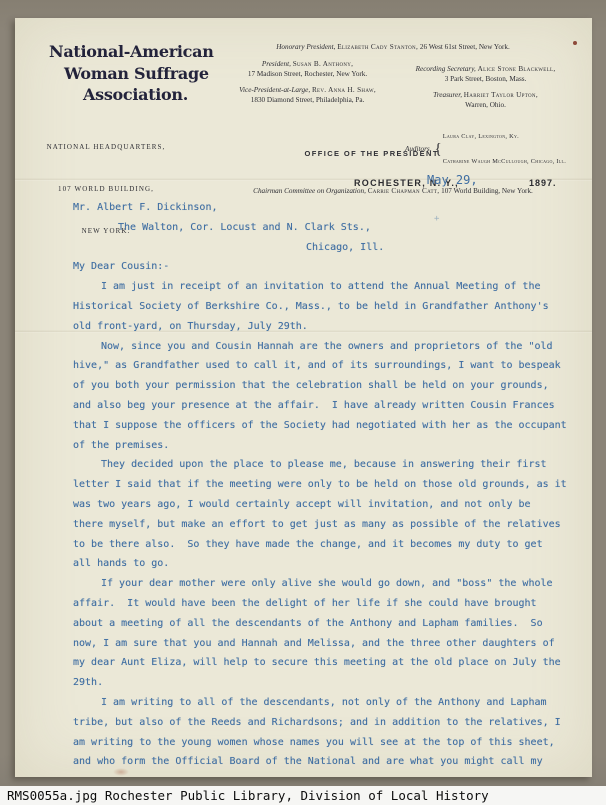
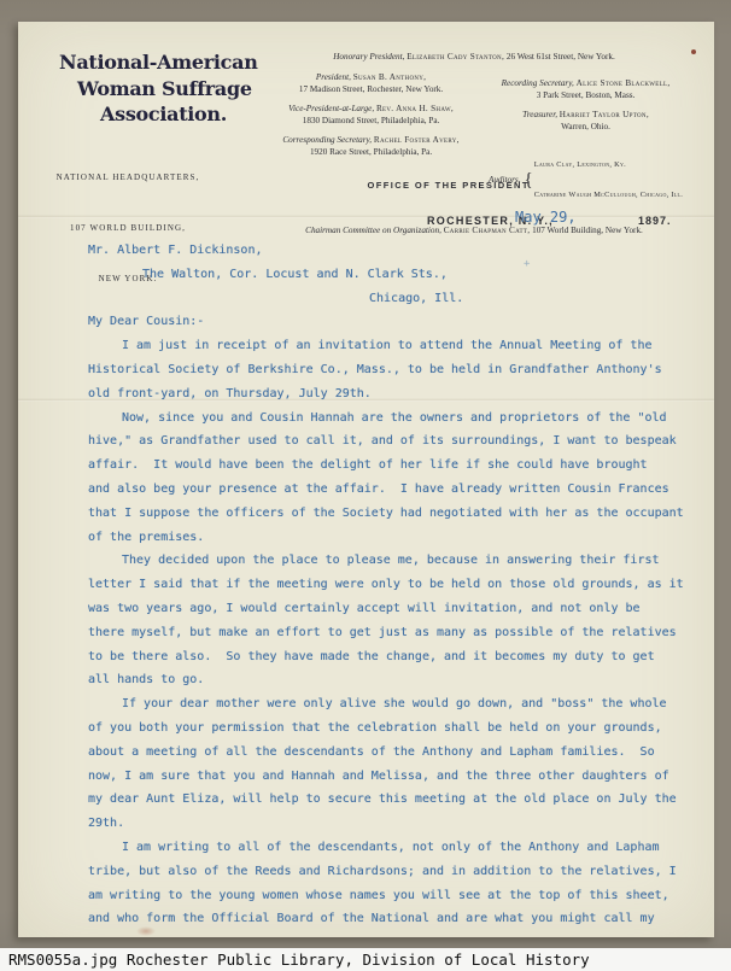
  National-American
  Woman Suffrage
  Association.
  NATIONAL HEADQUARTERS,
  107 WORLD BUILDING,
  NEW YORK.
  Honorary President, Elizabeth Cady Stanton, 26 West 61st Street, New York.
  President, Susan B. Anthony,
  17 Madison Street, Rochester, New York.
  Vice-President-at-Large, Rev. Anna H. Shaw,
  1830 Diamond Street, Philadelphia, Pa.
+ Corresponding Secretary, Rachel Foster Avery,
+ 1920 Race Street, Philadelphia, Pa.
  Recording Secretary, Alice Stone Blackwell,
  3 Park Street, Boston, Mass.
  Treasurer, Harriet Taylor Upton,
  Warren, Ohio.
  Auditors,
  {
  Chairman Committee on Organization, Carrie Chapman Catt, 107 World Building, New York.
  OFFICE OF THE PRESIDENT.
  ROCHESTER, N. Y.,
  May 29,
  1897.
  +
  Mr. Albert F. Dickinson,
  The Walton, Cor. Locust and N. Clark Sts.,
  Chicago, Ill.
  My Dear Cousin:-
  I am just in receipt of an invitation to attend the Annual Meeting of the
  Historical Society of Berkshire Co., Mass., to be held in Grandfather Anthony's
  old front-yard, on Thursday, July 29th.
  Now, since you and Cousin Hannah are the owners and proprietors of the "old
  hive," as Grandfather used to call it, and of its surroundings, I want to bespeak
- of you both your permission that the celebration shall be held on your grounds,
+ affair. It would have been the delight of her life if she could have brought
  and also beg your presence at the affair. I have already written Cousin Frances
  that I suppose the officers of the Society had negotiated with her as the occupant
  of the premises.
  They decided upon the place to please me, because in answering their first
  letter I said that if the meeting were only to be held on those old grounds, as it
  was two years ago, I would certainly accept will invitation, and not only be
  there myself, but make an effort to get just as many as possible of the relatives
  to be there also. So they have made the change, and it becomes my duty to get
  all hands to go.
  If your dear mother were only alive she would go down, and "boss" the whole
- affair. It would have been the delight of her life if she could have brought
+ of you both your permission that the celebration shall be held on your grounds,
  about a meeting of all the descendants of the Anthony and Lapham families. So
  now, I am sure that you and Hannah and Melissa, and the three other daughters of
  my dear Aunt Eliza, will help to secure this meeting at the old place on July the
  29th.
  I am writing to all of the descendants, not only of the Anthony and Lapham
  tribe, but also of the Reeds and Richardsons; and in addition to the relatives, I
  am writing to the young women whose names you will see at the top of this sheet,
  and who form the Official Board of the National and are what you might call my
  RMS0055a.jpg Rochester Public Library, Division of Local History
